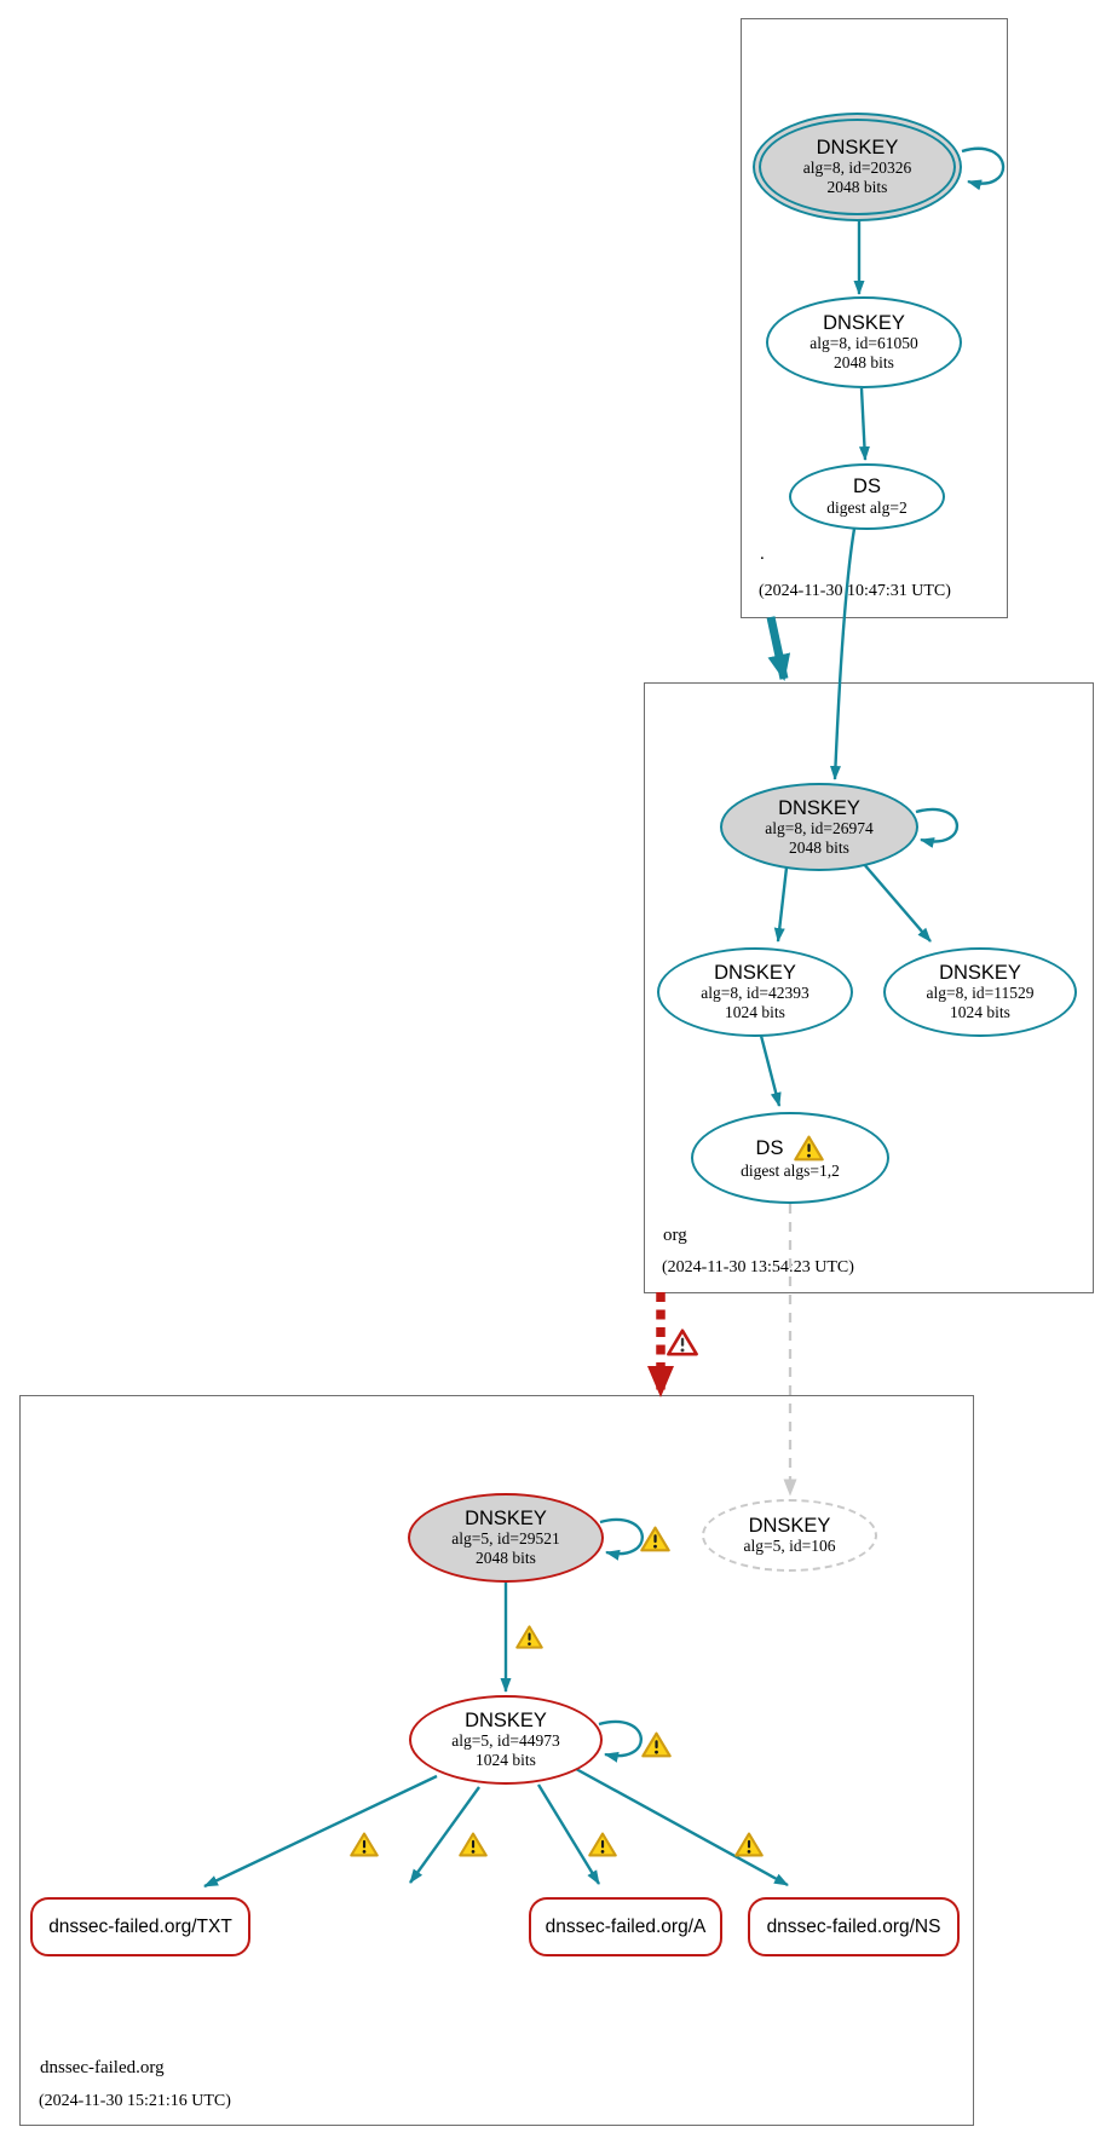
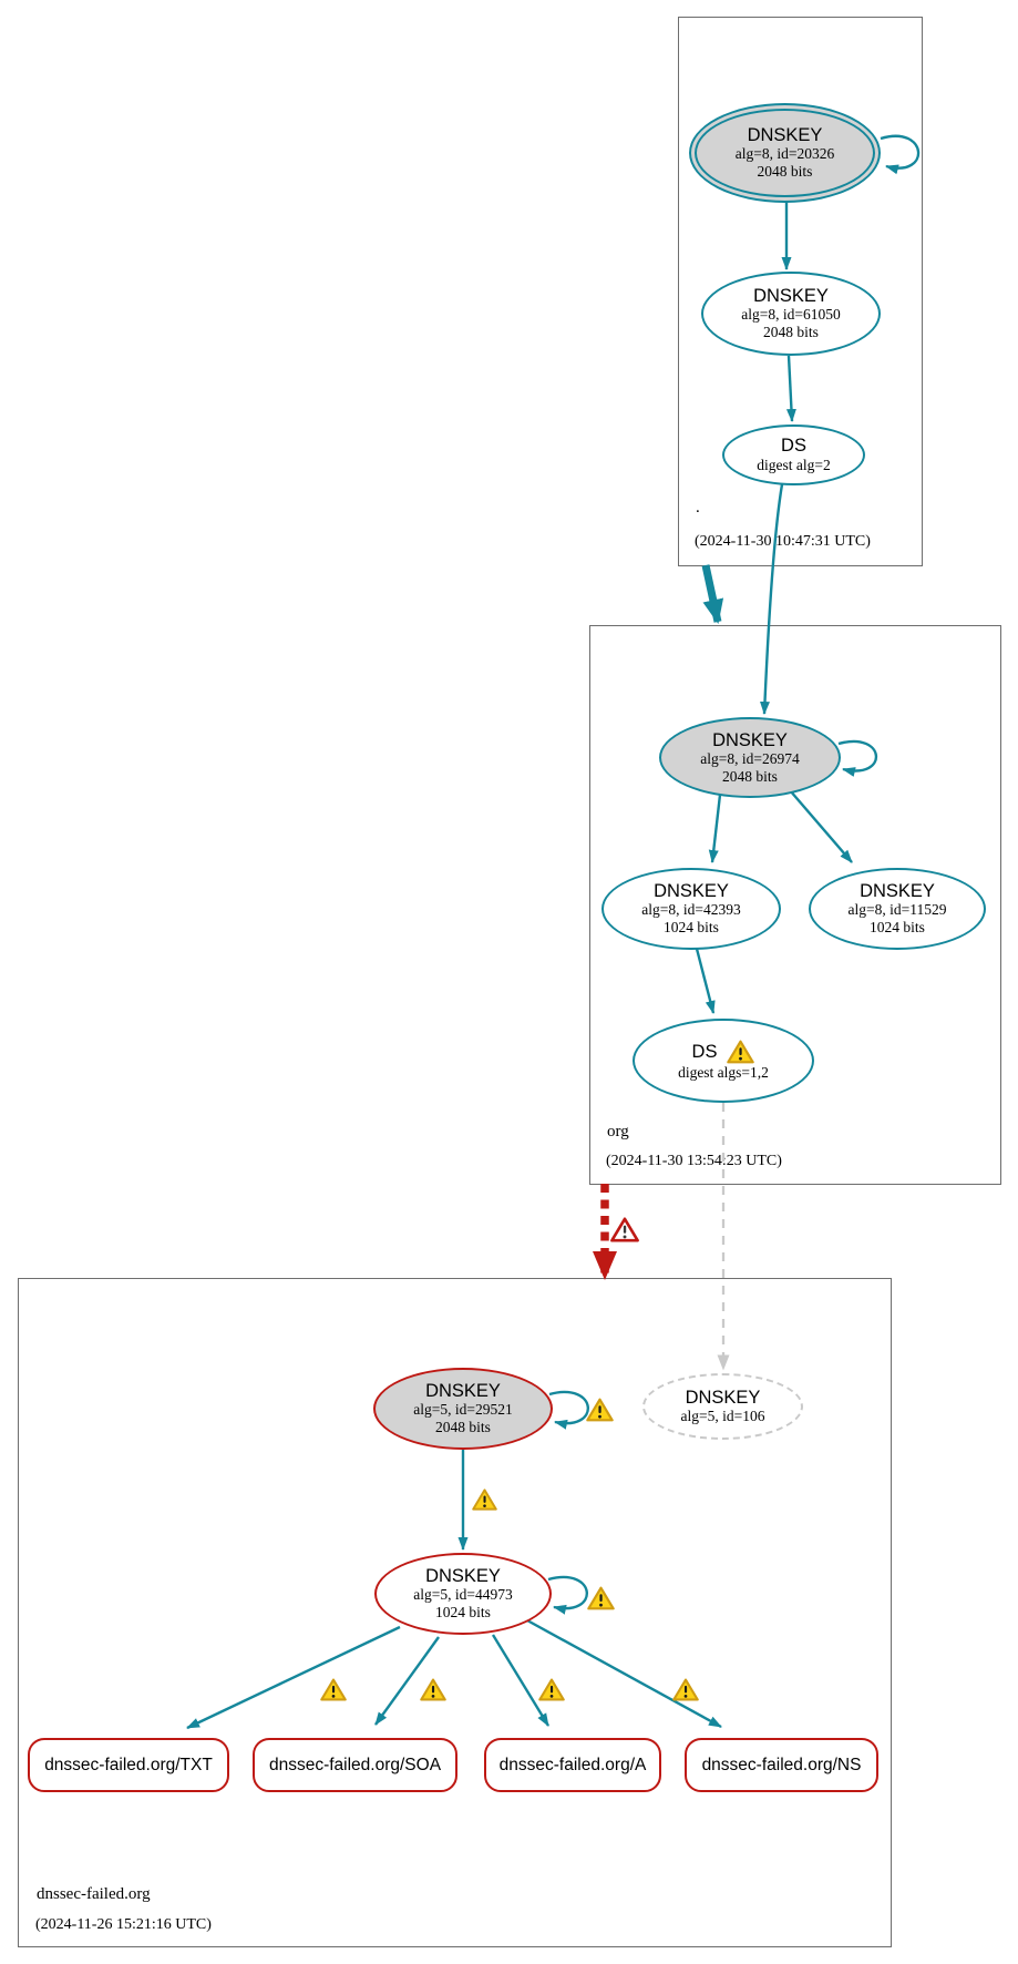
  .
  (2024-11-30 10:47:31 UTC)
  org
  (2024-11-30 13:5423 UTC)
  dnssec-failed.org
- (2024-11-30 15:21:16 UTC)
+ (2024-11-26 15:21:16 UTC)
  DNSKEY
  alg=8, id=20326
  2048 bits
  DNSKEY
  alg=8, id=61050
  2048 bits
  DS
  digest alg=2
  DNSKEY
  alg=8, id=26974
  2048 bits
  DNSKEY
  alg=8, id=42393
  1024 bits
  DNSKEY
  alg=8, id=11529
  1024 bits
  DS
  digest algs=1,2
  DNSKEY
  alg=5, id=29521
  2048 bits
  DNSKEY
  alg=5, id=106
  DNSKEY
  alg=5, id=44973
  1024 bits
  dnssec-failed.org/TXT
+ dnssec-failed.org/SOA
  dnssec-failed.org/A
  dnssec-failed.org/NS
